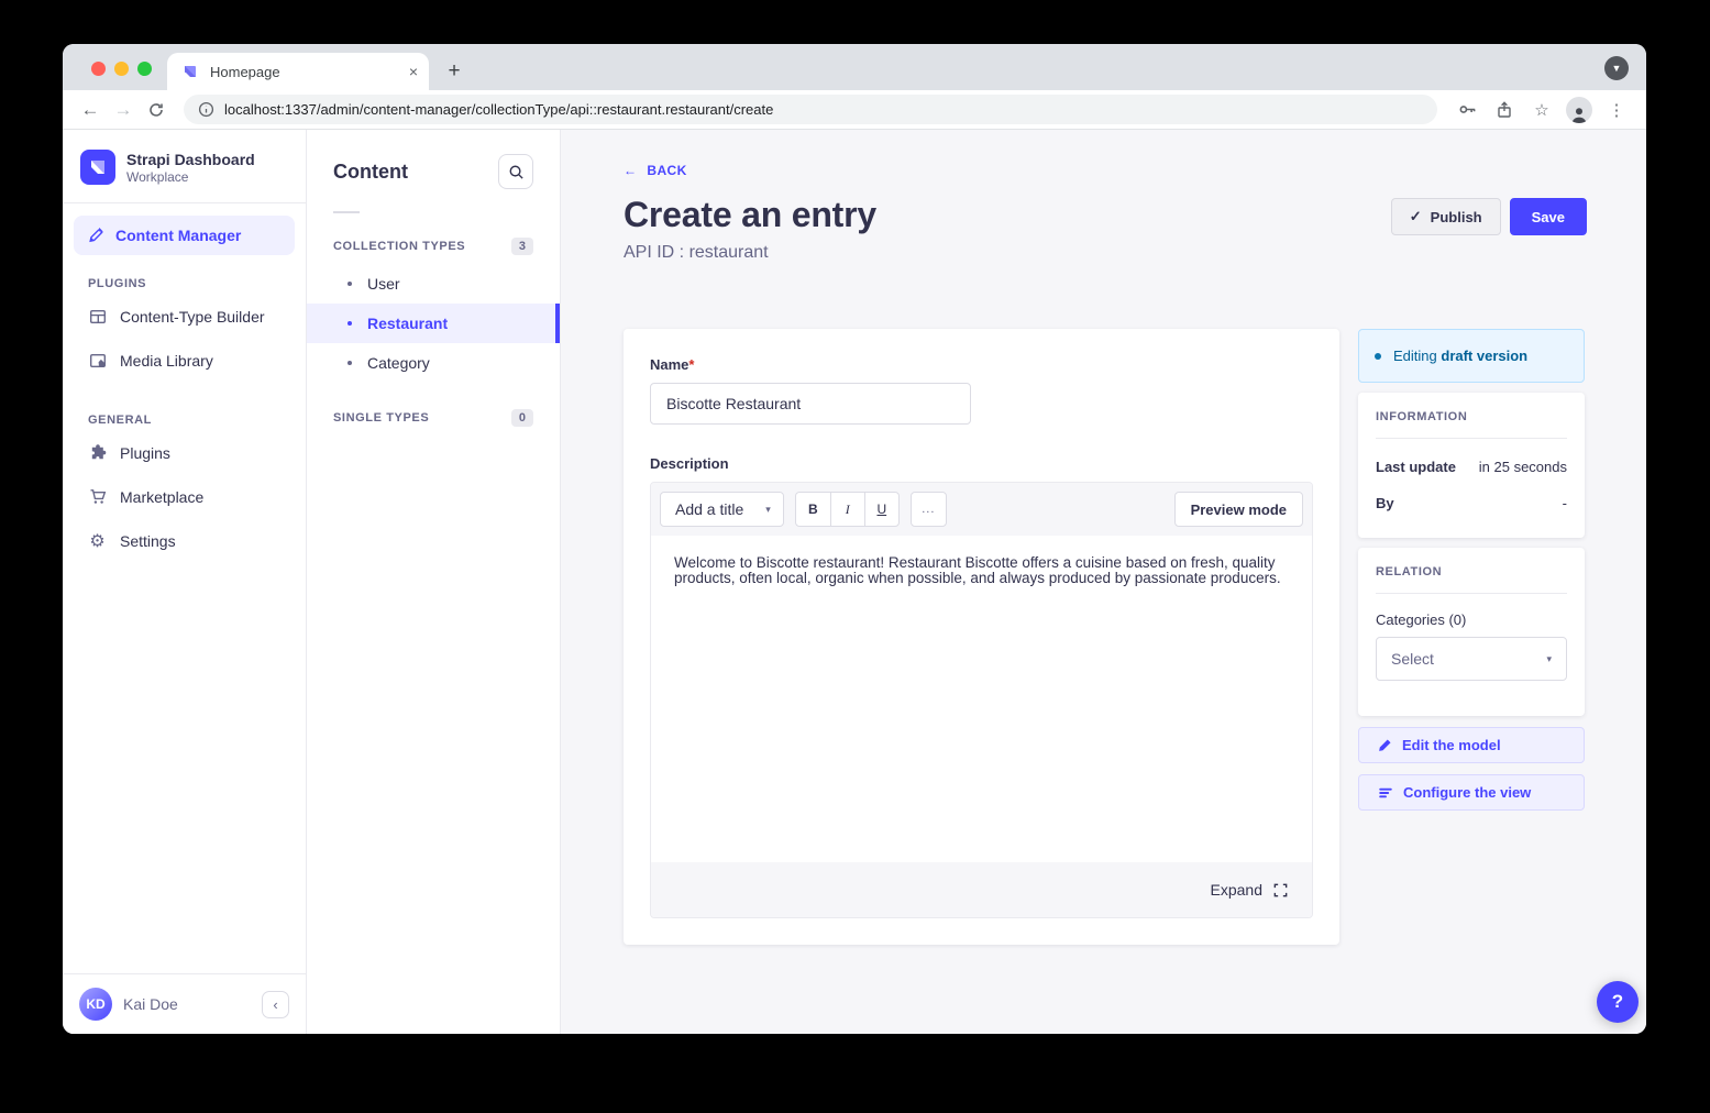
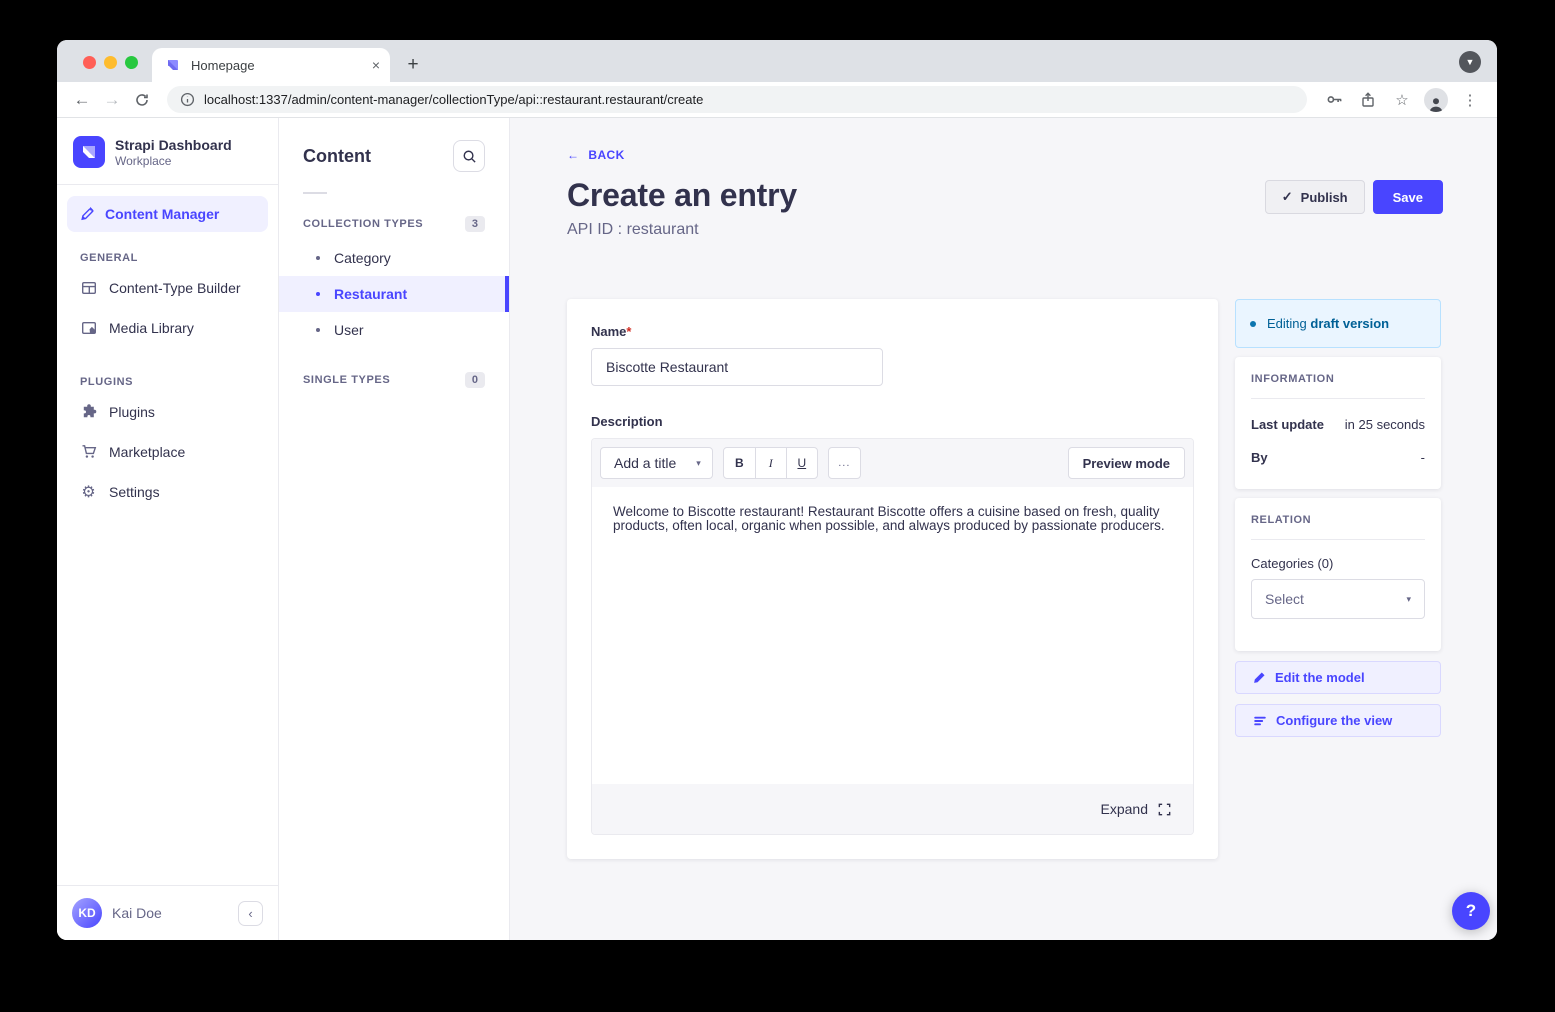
  Homepage
  ×
  +
  ▼
  ←
  →
  localhost:1337/admin/content-manager/collectionType/api::restaurant.restaurant/create
  ☆
  ⋮
  Strapi Dashboard
  Workplace
  Content Manager
- PLUGINS
+ GENERAL
  Content-Type Builder
  Media Library
- GENERAL
+ PLUGINS
  Plugins
  Marketplace
  ⚙
  Settings
  KD
  Kai Doe
  ‹
  Content
  COLLECTION TYPES
  3
- User
+ Category
  Restaurant
- Category
+ User
  SINGLE TYPES
  0
  ←
  BACK
  Create an entry
  API ID : restaurant
  ✓
  Publish
  Save
  Name*
  Biscotte Restaurant
  Description
  Add a title
  ▾
  B
  I
  U
  ...
  Preview mode
  Welcome to Biscotte restaurant! Restaurant Biscotte offers a cuisine based on fresh, quality products, often local, organic when possible, and always produced by passionate producers.
  Expand
  Editing draft version
  INFORMATION
  Last update
  in 25 seconds
  By
  -
  RELATION
  Categories (0)
  Select
  ▾
  Edit the model
  Configure the view
  ?
